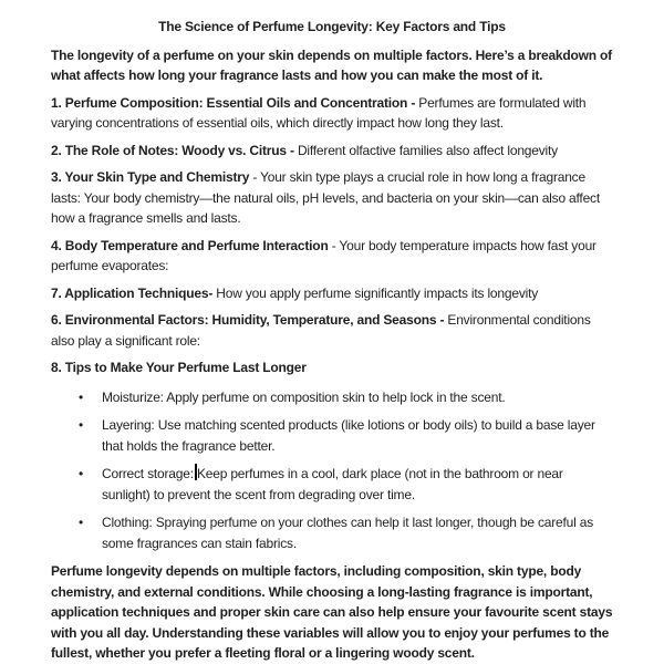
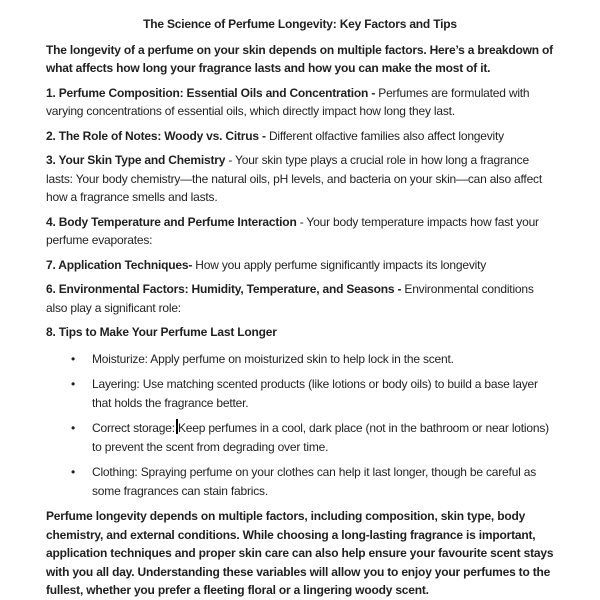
  The Science of Perfume Longevity: Key Factors and Tips
  The longevity of a perfume on your skin depends on multiple factors. Here’s a breakdown of what affects how long your fragrance lasts and how you can make the most of it.
  1. Perfume Composition: Essential Oils and Concentration - Perfumes are formulated with varying concentrations of essential oils, which directly impact how long they last.
  2. The Role of Notes: Woody vs. Citrus - Different olfactive families also affect longevity
  3. Your Skin Type and Chemistry - Your skin type plays a crucial role in how long a fragrance lasts: Your body chemistry—the natural oils, pH levels, and bacteria on your skin—can also affect how a fragrance smells and lasts.
  4. Body Temperature and Perfume Interaction - Your body temperature impacts how fast your perfume evaporates:
  7. Application Techniques- How you apply perfume significantly impacts its longevity
  6. Environmental Factors: Humidity, Temperature, and Seasons - Environmental conditions also play a significant role:
  8. Tips to Make Your Perfume Last Longer
  •
- Moisturize: Apply perfume on composition skin to help lock in the scent.
+ Moisturize: Apply perfume on moisturized skin to help lock in the scent.
  •
  Layering: Use matching scented products (like lotions or body oils) to build a base layer that holds the fragrance better.
  •
- Correct storage: Keep perfumes in a cool, dark place (not in the bathroom or near sunlight) to prevent the scent from degrading over time.
+ Correct storage: Keep perfumes in a cool, dark place (not in the bathroom or near lotions) to prevent the scent from degrading over time.
  •
  Clothing: Spraying perfume on your clothes can help it last longer, though be careful as some fragrances can stain fabrics.
  Perfume longevity depends on multiple factors, including composition, skin type, body chemistry, and external conditions. While choosing a long-lasting fragrance is important, application techniques and proper skin care can also help ensure your favourite scent stays with you all day. Understanding these variables will allow you to enjoy your perfumes to the fullest, whether you prefer a fleeting floral or a lingering woody scent.
